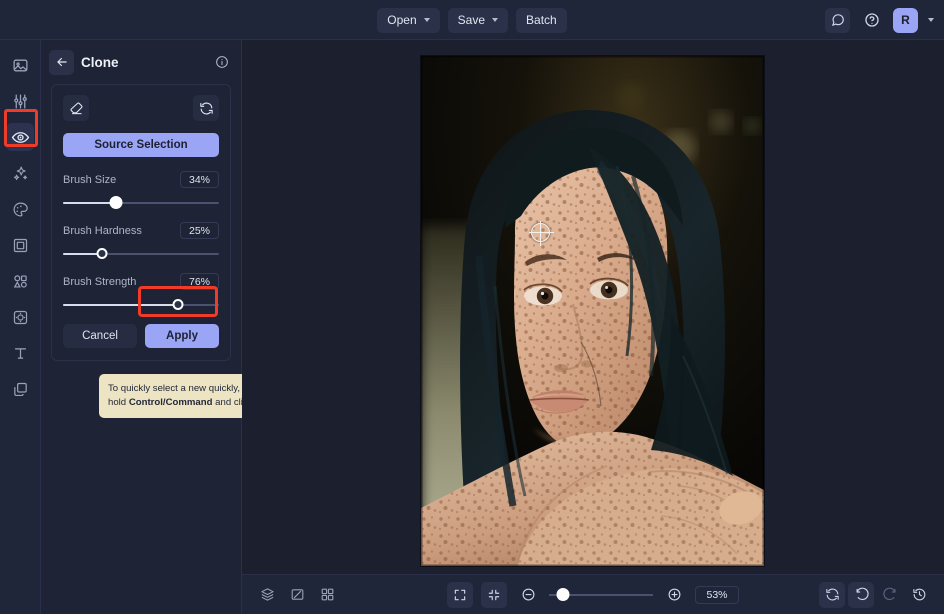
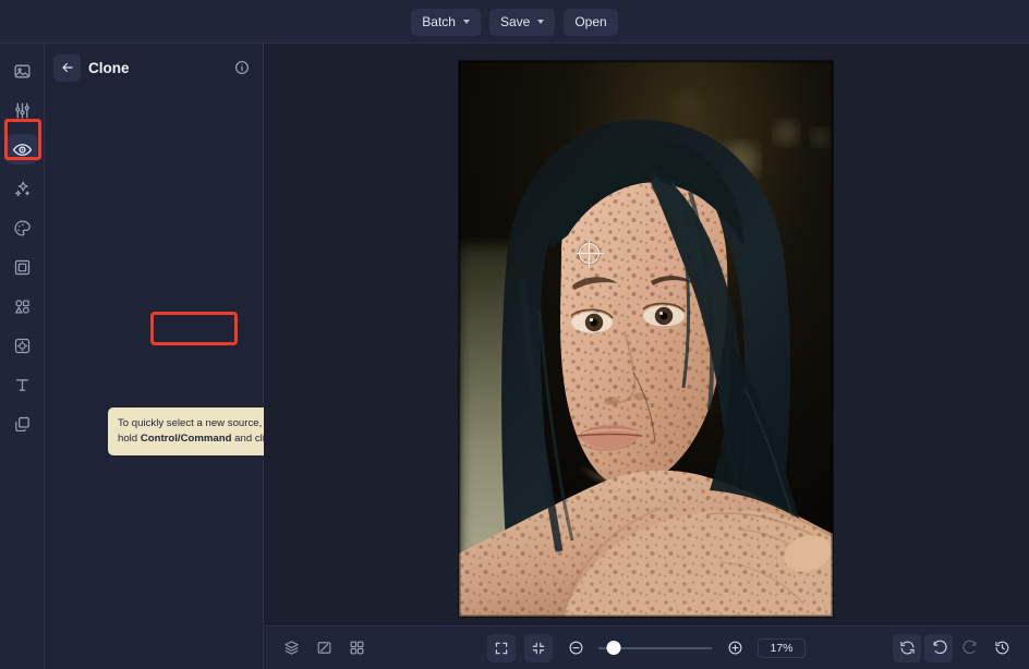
- Open
+ Batch
  Save
- Batch
+ Open
- R
  Clone
- Source Selection
- Brush Size
- 34%
- Brush Hardness
- 25%
- Brush Strength
- 76%
- Cancel
- Apply
- To quickly select a new quickly, hold Control/Command and cl
+ To quickly select a new source, hold Control/Command and cl
- 53%
+ 17%
